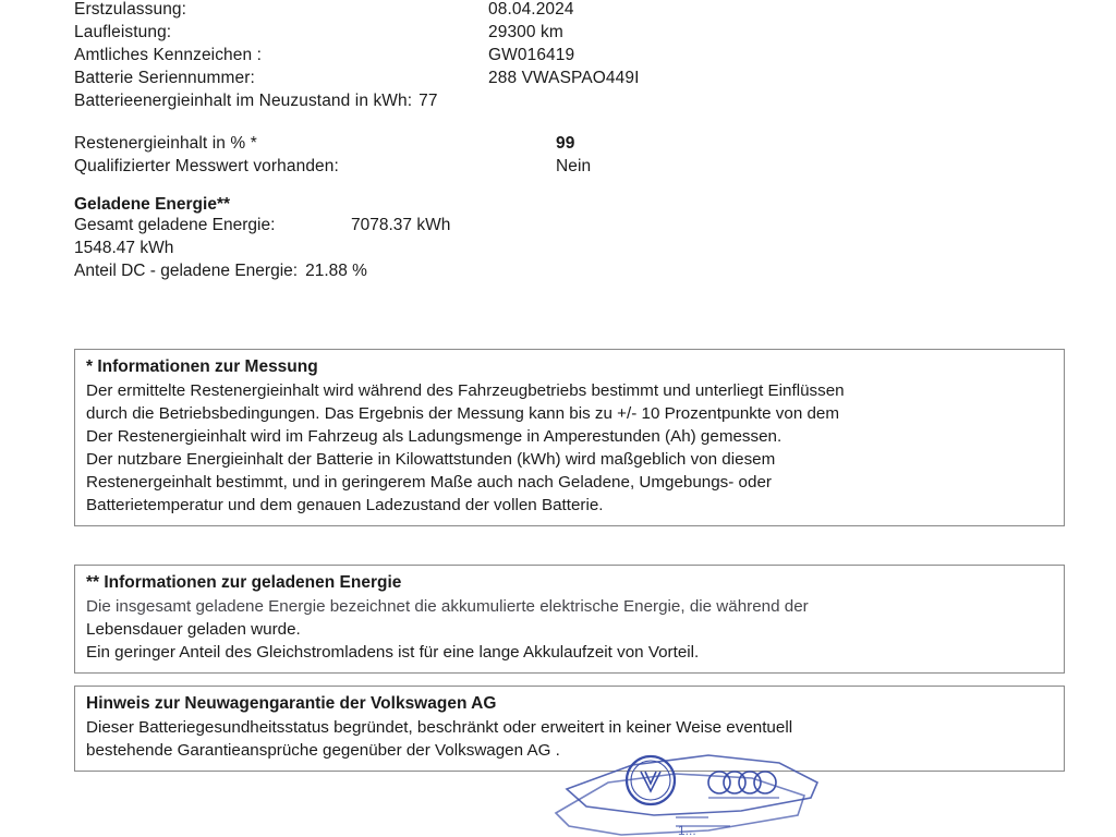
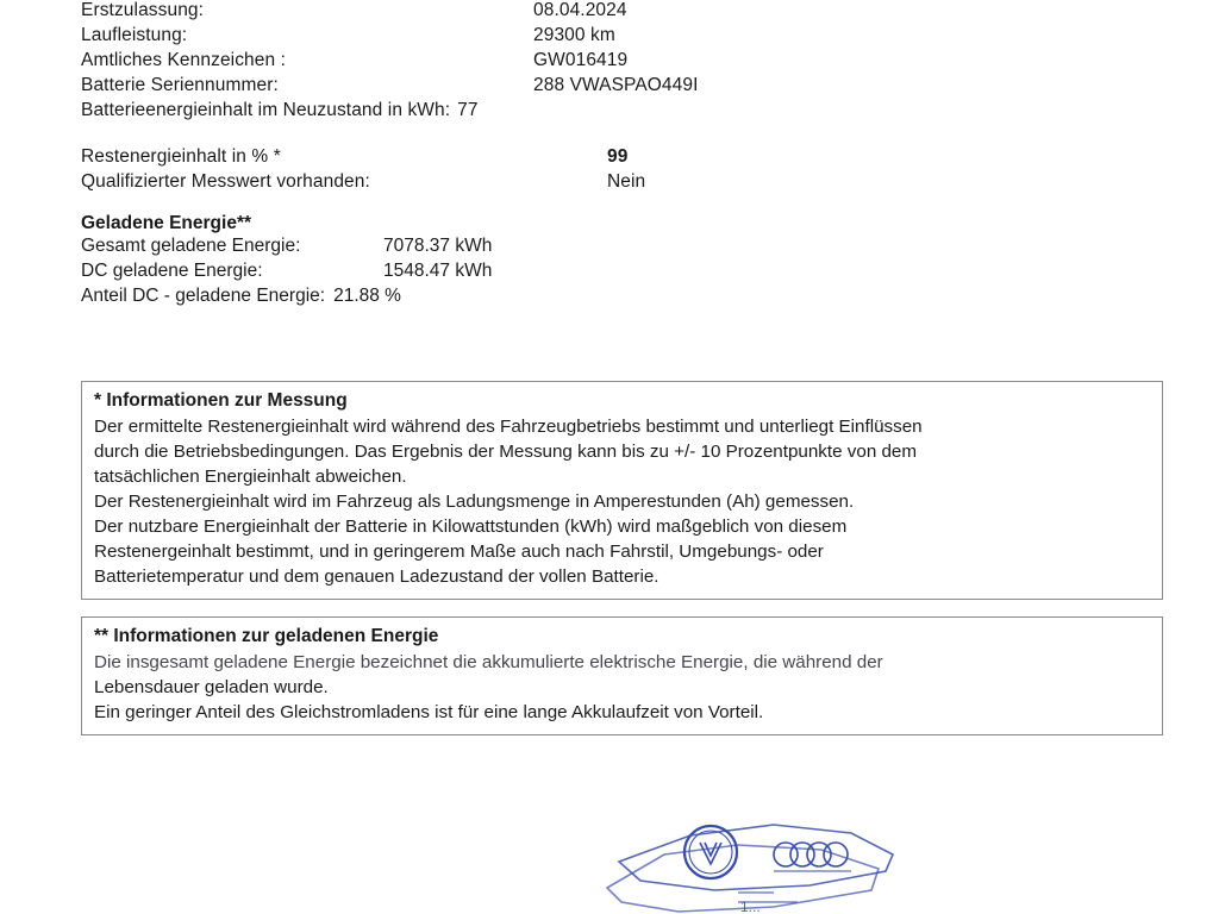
  Erstzulassung:
  08.04.2024
  Laufleistung:
  29300 km
  Amtliches Kennzeichen :
  GW016419
  Batterie Seriennummer:
  288 VWASPAO449I
  Batterieenergieinhalt im Neuzustand in kWh:
  77
  Restenergieinhalt in % *
  99
  Qualifizierter Messwert vorhanden:
  Nein
  Geladene Energie**
  Gesamt geladene Energie:
  7078.37 kWh
+ DC geladene Energie:
  1548.47 kWh
  Anteil DC - geladene Energie:
  21.88 %
  * Informationen zur Messung
  Der ermittelte Restenergieinhalt wird während des Fahrzeugbetriebs bestimmt und unterliegt Einflüssen
  durch die Betriebsbedingungen. Das Ergebnis der Messung kann bis zu +/- 10 Prozentpunkte von dem
+ tatsächlichen Energieinhalt abweichen.
  Der Restenergieinhalt wird im Fahrzeug als Ladungsmenge in Amperestunden (Ah) gemessen.
  Der nutzbare Energieinhalt der Batterie in Kilowattstunden (kWh) wird maßgeblich von diesem
- Restenergeinhalt bestimmt, und in geringerem Maße auch nach Geladene, Umgebungs- oder
+ Restenergeinhalt bestimmt, und in geringerem Maße auch nach Fahrstil, Umgebungs- oder
  Batterietemperatur und dem genauen Ladezustand der vollen Batterie.
  ** Informationen zur geladenen Energie
  Die insgesamt geladene Energie bezeichnet die akkumulierte elektrische Energie, die während der
  Lebensdauer geladen wurde.
  Ein geringer Anteil des Gleichstromladens ist für eine lange Akkulaufzeit von Vorteil.
- Hinweis zur Neuwagengarantie der Volkswagen AG
- Dieser Batteriegesundheitsstatus begründet, beschränkt oder erweitert in keiner Weise eventuell
- bestehende Garantieansprüche gegenüber der Volkswagen AG .
  1...
